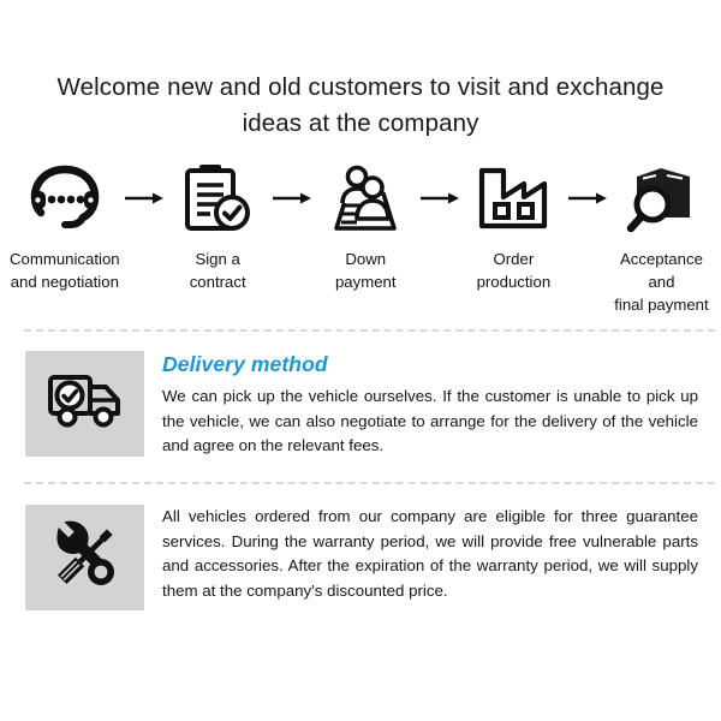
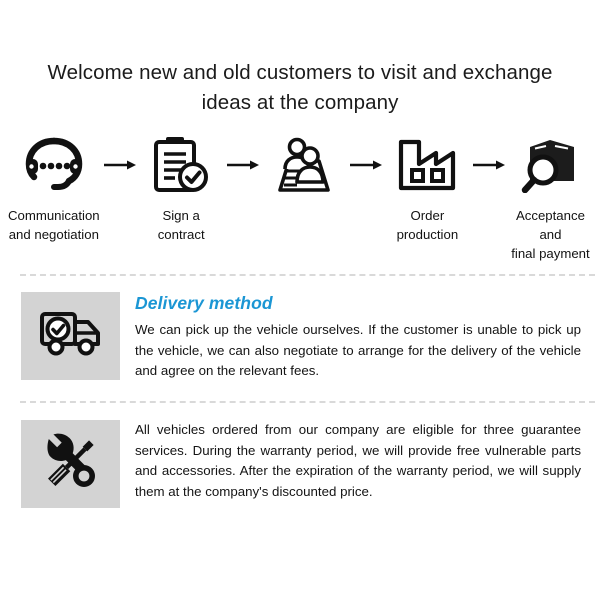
  Welcome new and old customers to visit and exchange ideas at the company
  Communication
  and negotiation
  Sign a
  contract
- Down
- payment
  Order
  production
  Acceptance and
  final payment
  Delivery method
  We can pick up the vehicle ourselves. If the customer is unable to pick up the vehicle, we can also negotiate to arrange for the delivery of the vehicle and agree on the relevant fees.
  All vehicles ordered from our company are eligible for three guarantee services. During the warranty period, we will provide free vulnerable parts and accessories. After the expiration of the warranty period, we will supply them at the company's discounted price.
